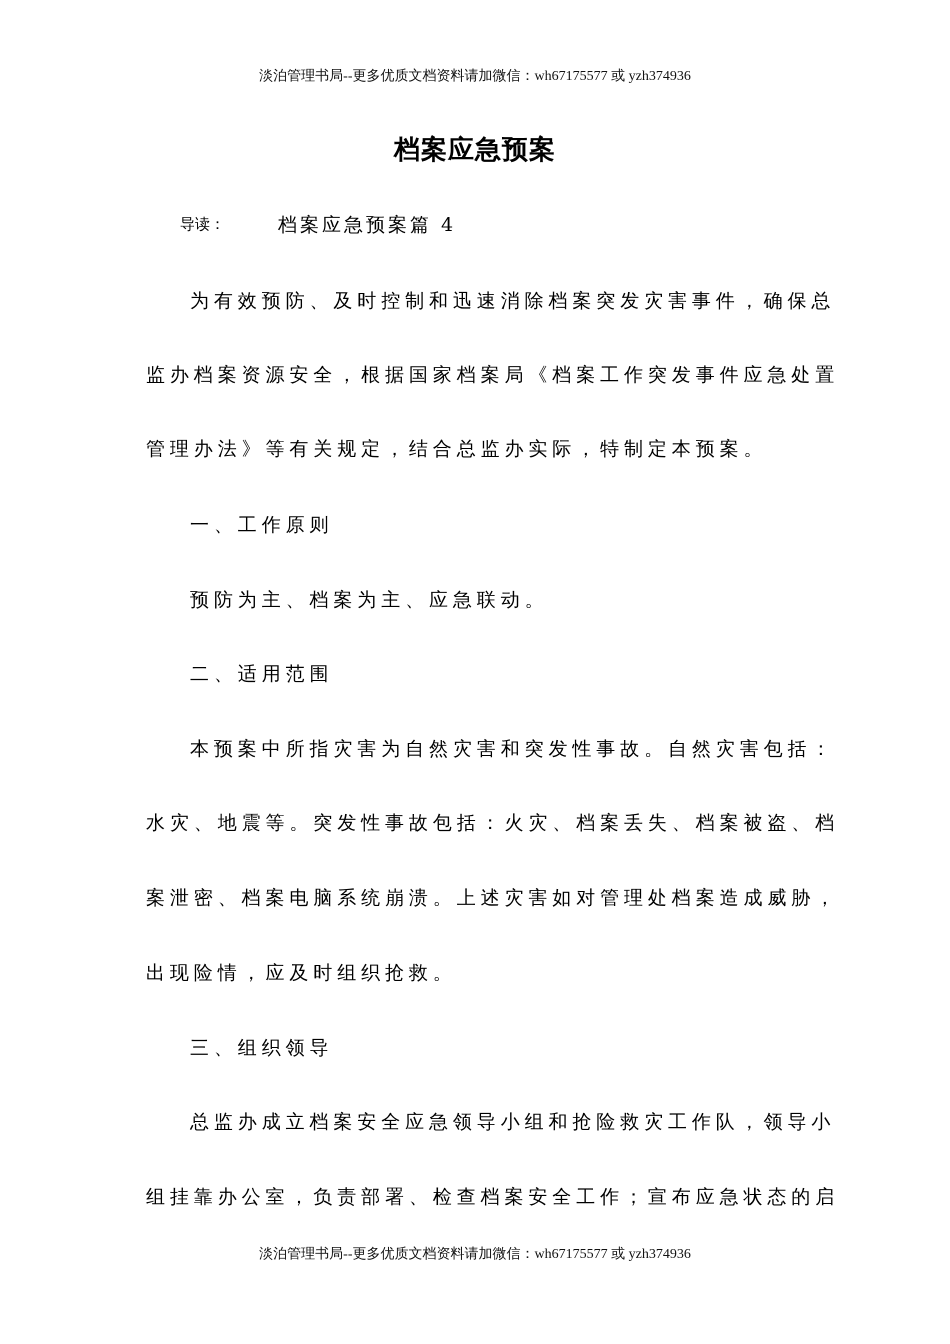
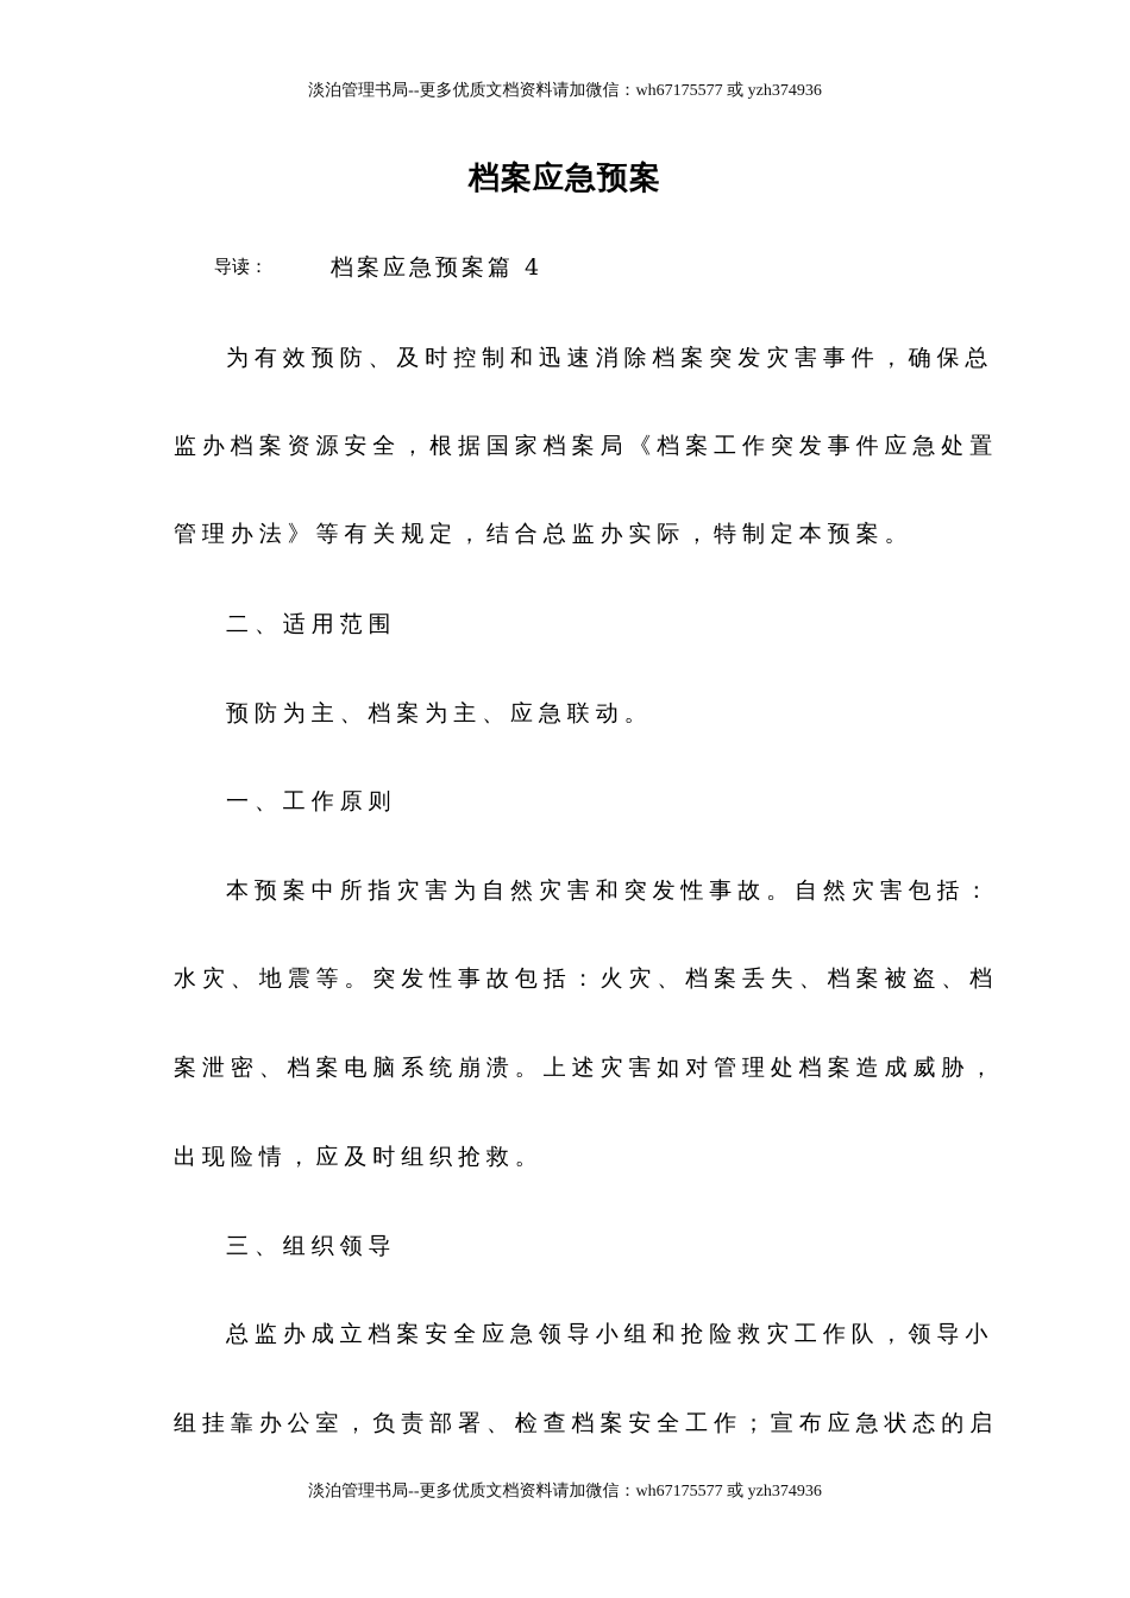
  淡泊管理书局--更多优质文档资料请加微信：wh67175577 或 yzh374936
  档案应急预案
  导读：
  档案应急预案篇 4
  为有效预防、及时控制和迅速消除档案突发灾害事件，确保总
  监办档案资源安全，根据国家档案局《档案工作突发事件应急处置
  管理办法》等有关规定，结合总监办实际，特制定本预案。
- 一、工作原则
+ 二、适用范围
  预防为主、档案为主、应急联动。
- 二、适用范围
+ 一、工作原则
  本预案中所指灾害为自然灾害和突发性事故。自然灾害包括：
  水灾、地震等。突发性事故包括：火灾、档案丢失、档案被盗、档
  案泄密、档案电脑系统崩溃。上述灾害如对管理处档案造成威胁，
  出现险情，应及时组织抢救。
  三、组织领导
  总监办成立档案安全应急领导小组和抢险救灾工作队，领导小
  组挂靠办公室，负责部署、检查档案安全工作；宣布应急状态的启
  淡泊管理书局--更多优质文档资料请加微信：wh67175577 或 yzh374936
